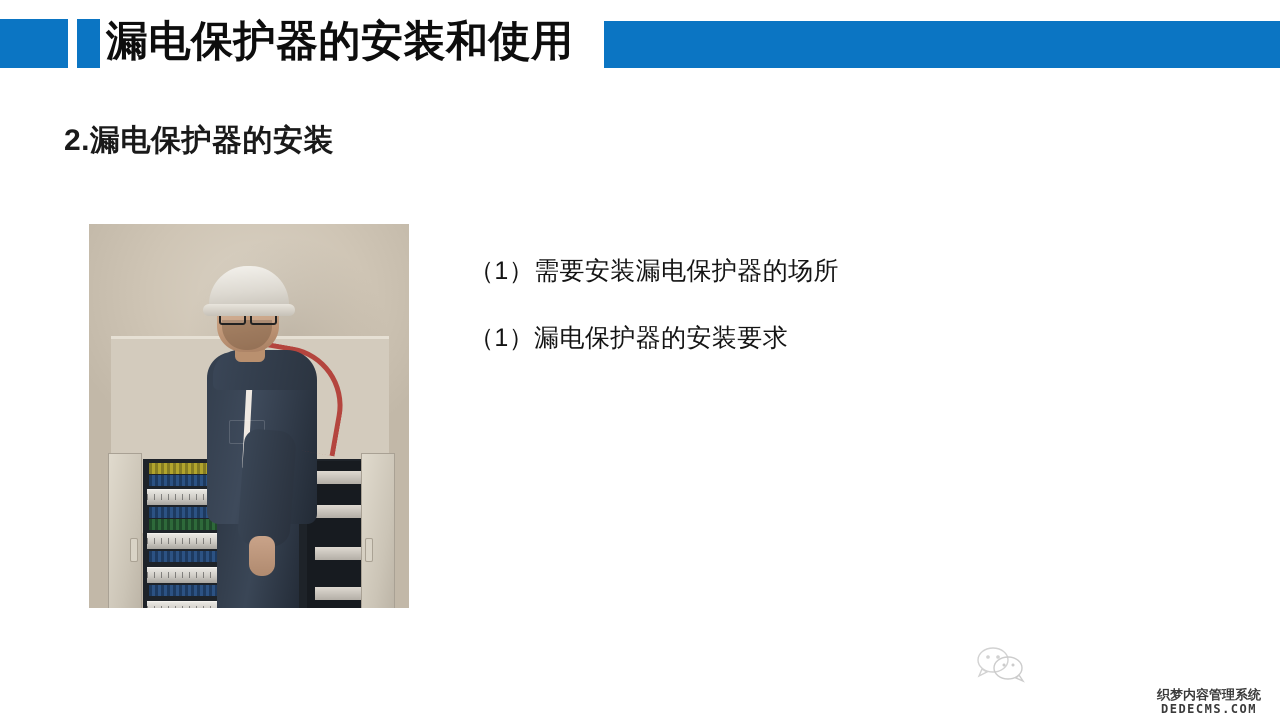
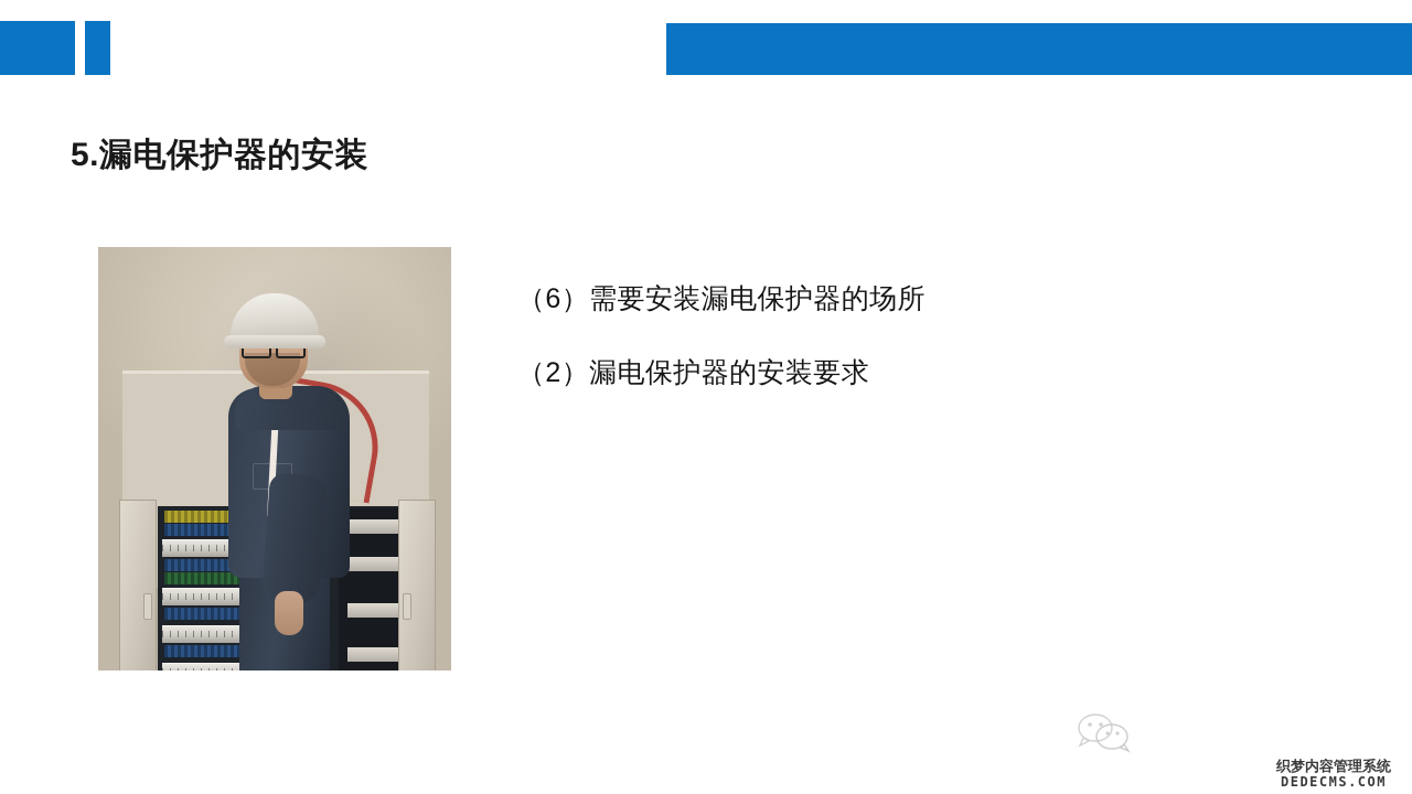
- 漏电保护器的安装和使用
- 2.漏电保护器的安装
+ 5.漏电保护器的安装
- （1）需要安装漏电保护器的场所
+ （6）需要安装漏电保护器的场所
- （1）漏电保护器的安装要求
+ （2）漏电保护器的安装要求
  织梦内容管理系统
  DEDECMS.COM
